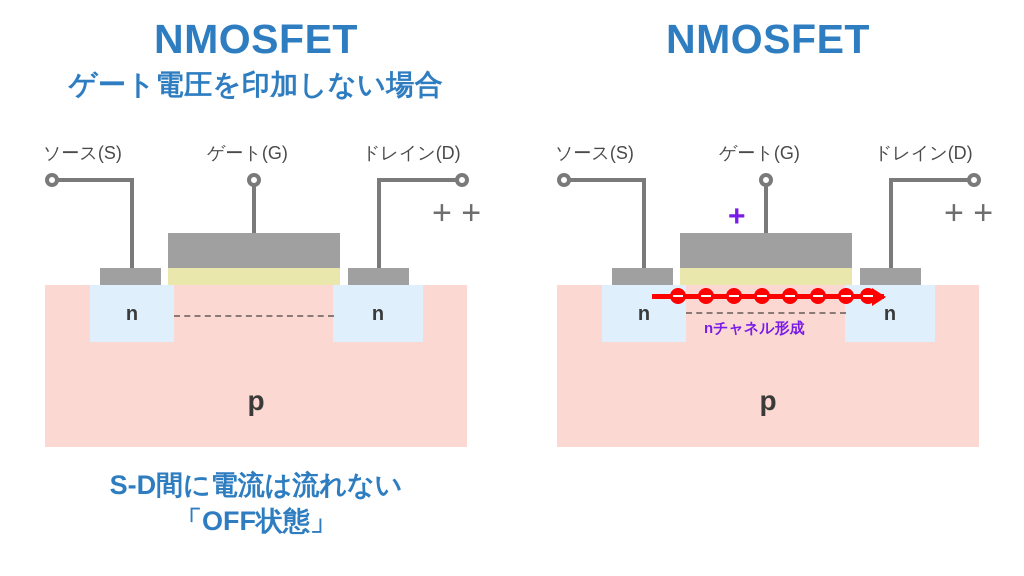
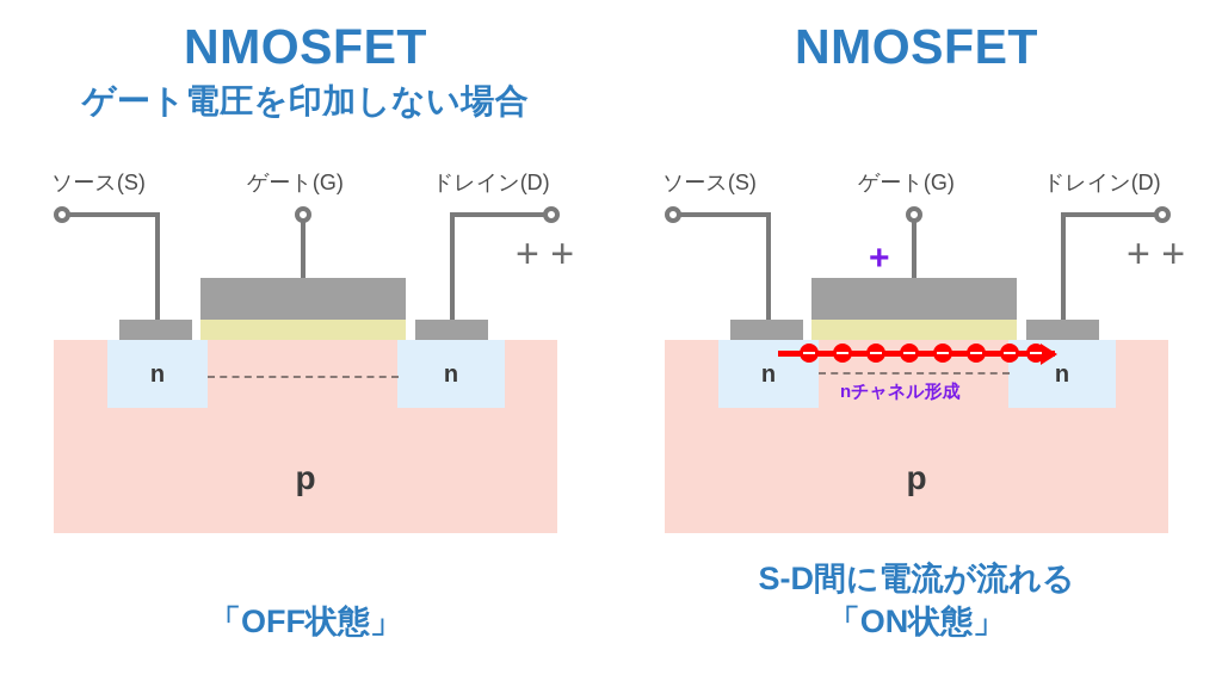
  NMOSFET
  ゲート電圧を印加しない場合
  ソース(S)
  ゲート(G)
  ドレイン(D)
  + +
  n
  n
  p
- S-D間に電流は流れない
  「OFF状態」
  NMOSFET
  ソース(S)
  ゲート(G)
  ドレイン(D)
  + +
  +
  nチャネル形成
  n
  n
  p
+ S-D間に電流が流れる
+ 「ON状態」
